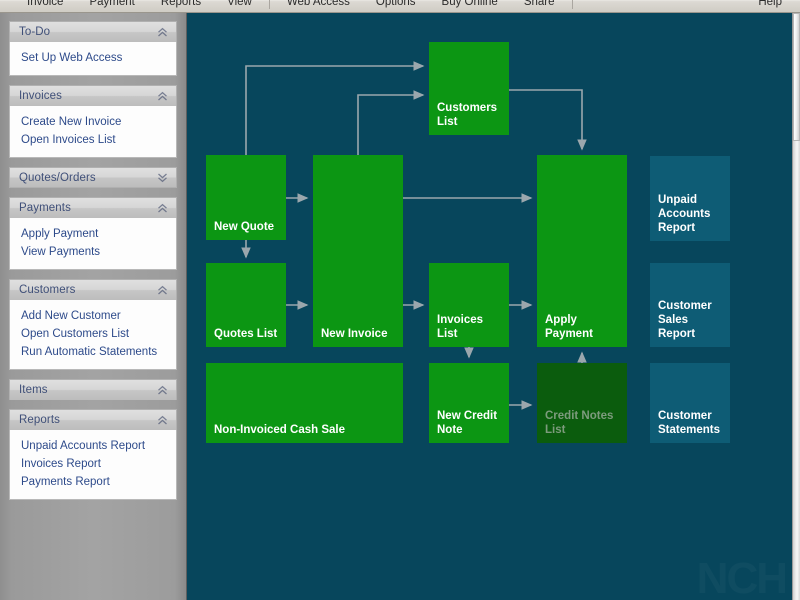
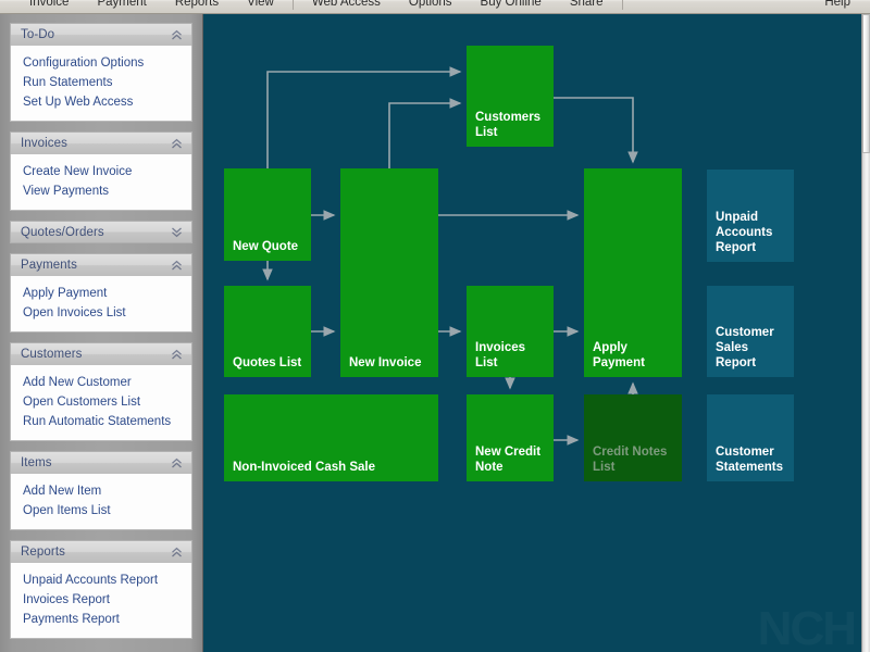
  Invoice
  Payment
  Reports
  View
  Web Access
  Options
  Buy Online
  Share
  Help
  To-Do
+ Configuration Options
+ Run Statements
  Set Up Web Access
  Invoices
  Create New Invoice
- Open Invoices List
+ View Payments
  Quotes/Orders
  Payments
  Apply Payment
- View Payments
+ Open Invoices List
  Customers
  Add New Customer
  Open Customers List
  Run Automatic Statements
  Items
+ Add New Item
+ Open Items List
  Reports
  Unpaid Accounts Report
  Invoices Report
  Payments Report
  Customers
  List
  New Quote
  New Invoice
  Apply
  Payment
  Unpaid
  Accounts
  Report
  Quotes List
  Invoices
  List
  Customer
  Sales
  Report
  Non-Invoiced Cash Sale
  New Credit
  Note
  Credit Notes
  List
  Customer
  Statements
